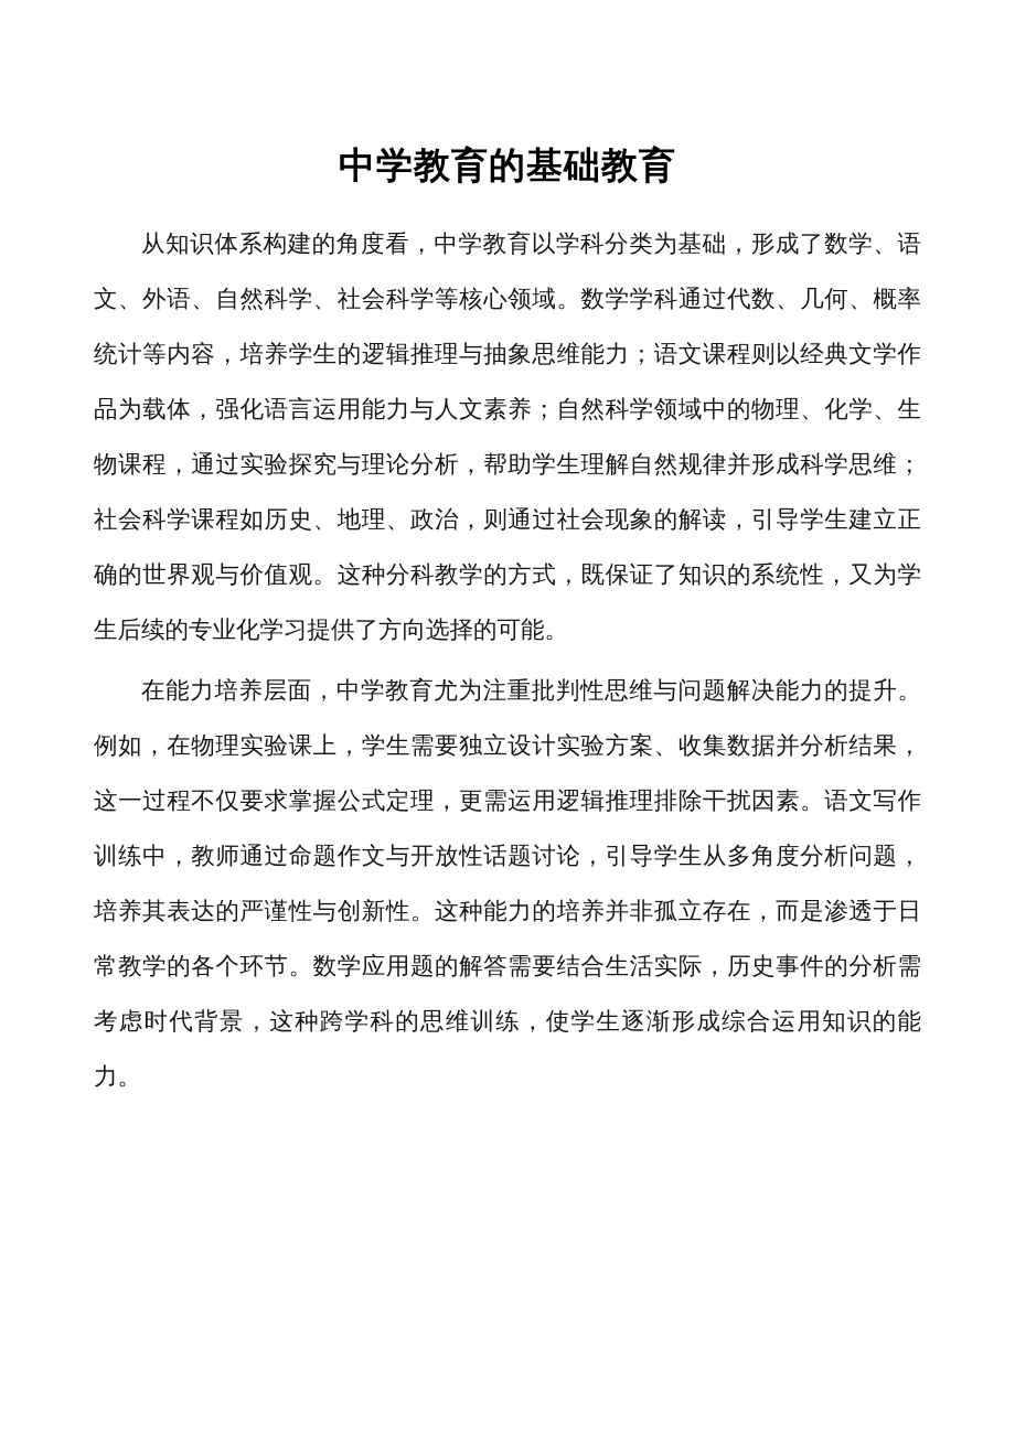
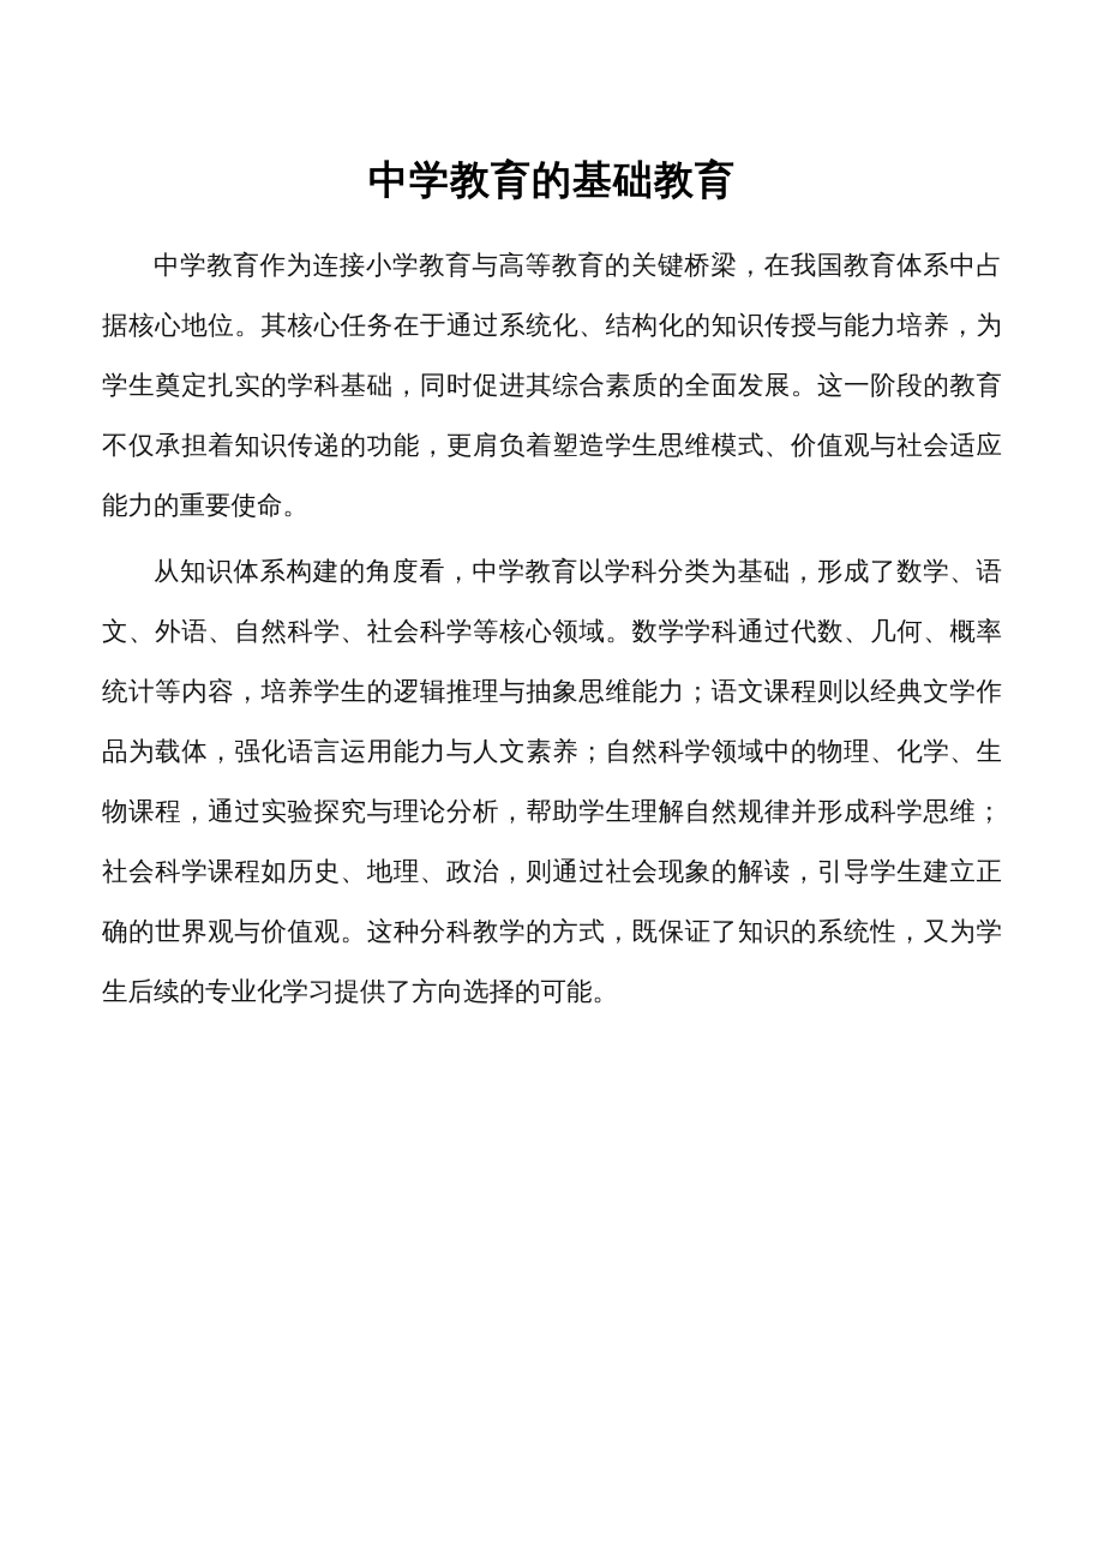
  中学教育的基础教育
+ 中学教育作为连接小学教育与高等教育的关键桥梁，在我国教育体系中占据核心地位。其核心任务在于通过系统化、结构化的知识传授与能力培养，为学生奠定扎实的学科基础，同时促进其综合素质的全面发展。这一阶段的教育不仅承担着知识传递的功能，更肩负着塑造学生思维模式、价值观与社会适应能力的重要使命。
  从知识体系构建的角度看，中学教育以学科分类为基础，形成了数学、语文、外语、自然科学、社会科学等核心领域。数学学科通过代数、几何、概率统计等内容，培养学生的逻辑推理与抽象思维能力；语文课程则以经典文学作品为载体，强化语言运用能力与人文素养；自然科学领域中的物理、化学、生物课程，通过实验探究与理论分析，帮助学生理解自然规律并形成科学思维；社会科学课程如历史、地理、政治，则通过社会现象的解读，引导学生建立正确的世界观与价值观。这种分科教学的方式，既保证了知识的系统性，又为学生后续的专业化学习提供了方向选择的可能。
- 在能力培养层面，中学教育尤为注重批判性思维与问题解决能力的提升。例如，在物理实验课上，学生需要独立设计实验方案、收集数据并分析结果，这一过程不仅要求掌握公式定理，更需运用逻辑推理排除干扰因素。语文写作训练中，教师通过命题作文与开放性话题讨论，引导学生从多角度分析问题，培养其表达的严谨性与创新性。这种能力的培养并非孤立存在，而是渗透于日常教学的各个环节。数学应用题的解答需要结合生活实际，历史事件的分析需考虑时代背景，这种跨学科的思维训练，使学生逐渐形成综合运用知识的能力。
